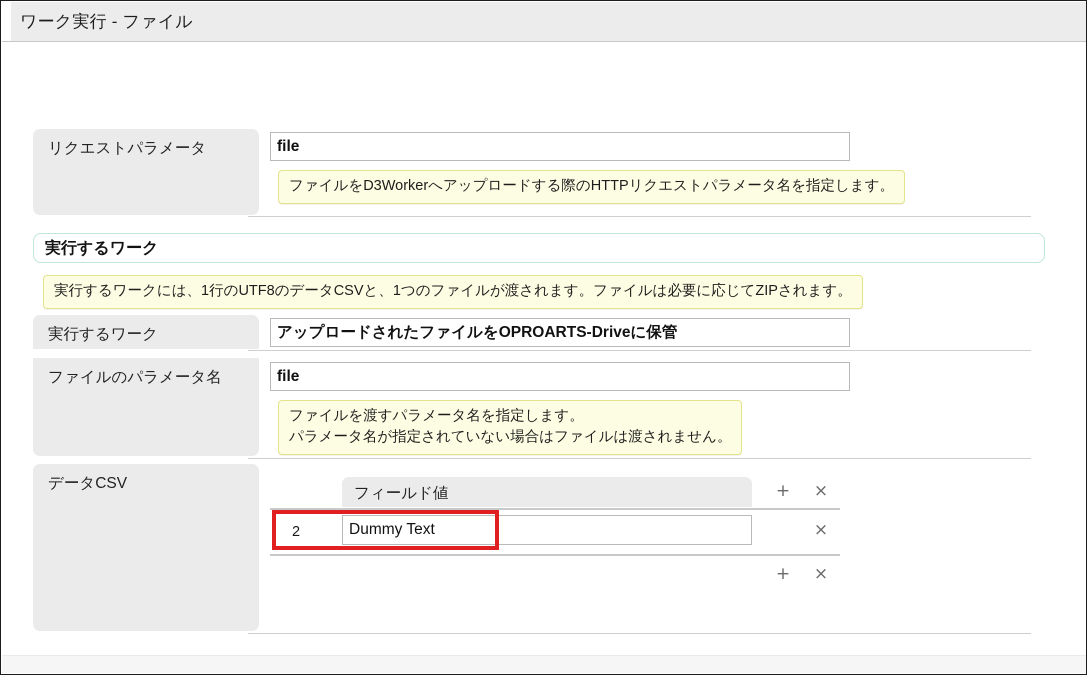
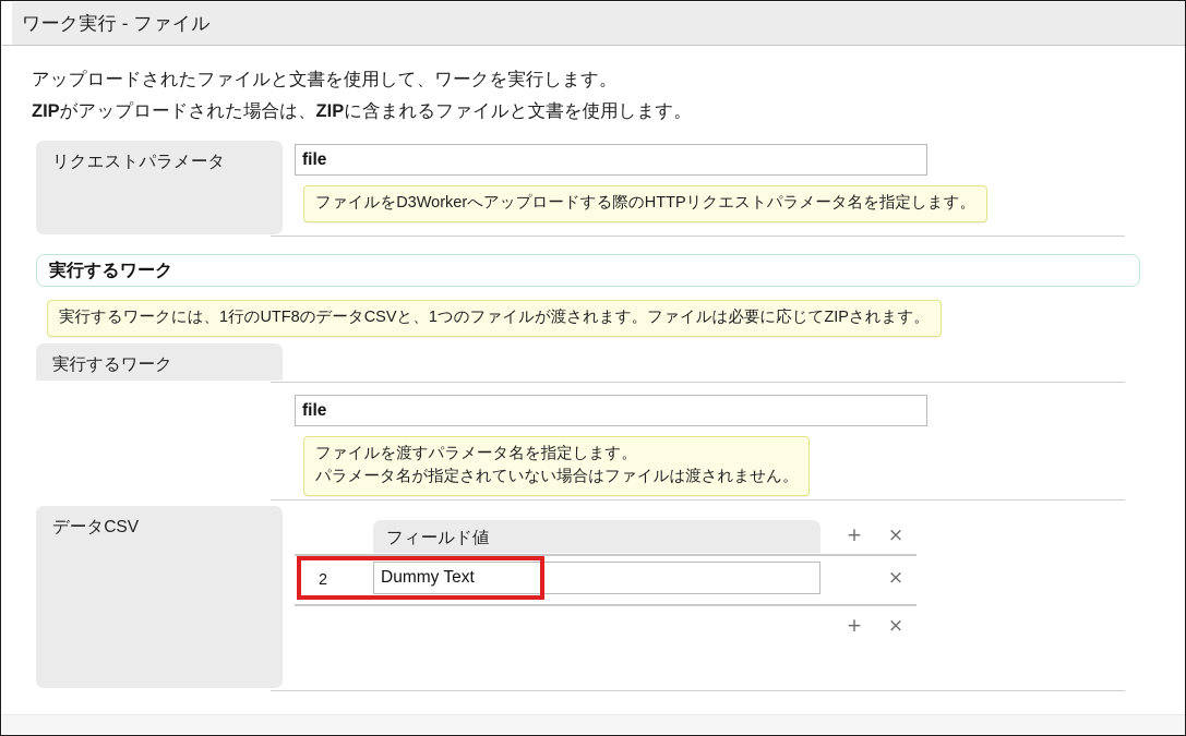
  ワーク実行 - ファイル
+ アップロードされたファイルと文書を使用して、ワークを実行します。
+ ZIPがアップロードされた場合は、ZIPに含まれるファイルと文書を使用します。
  リクエストパラメータ
  file
  ファイルをD3Workerへアップロードする際のHTTPリクエストパラメータ名を指定します。
  実行するワーク
  実行するワークには、1行のUTF8のデータCSVと、1つのファイルが渡されます。ファイルは必要に応じてZIPされます。
  実行するワーク
- アップロードされたファイルをOPROARTS-Driveに保管
- ファイルのパラメータ名
  file
  ファイルを渡すパラメータ名を指定します。
  パラメータ名が指定されていない場合はファイルは渡されません。
  データCSV
  フィールド値
  +
  ×
  2
  Dummy Text
  ×
  +
  ×
